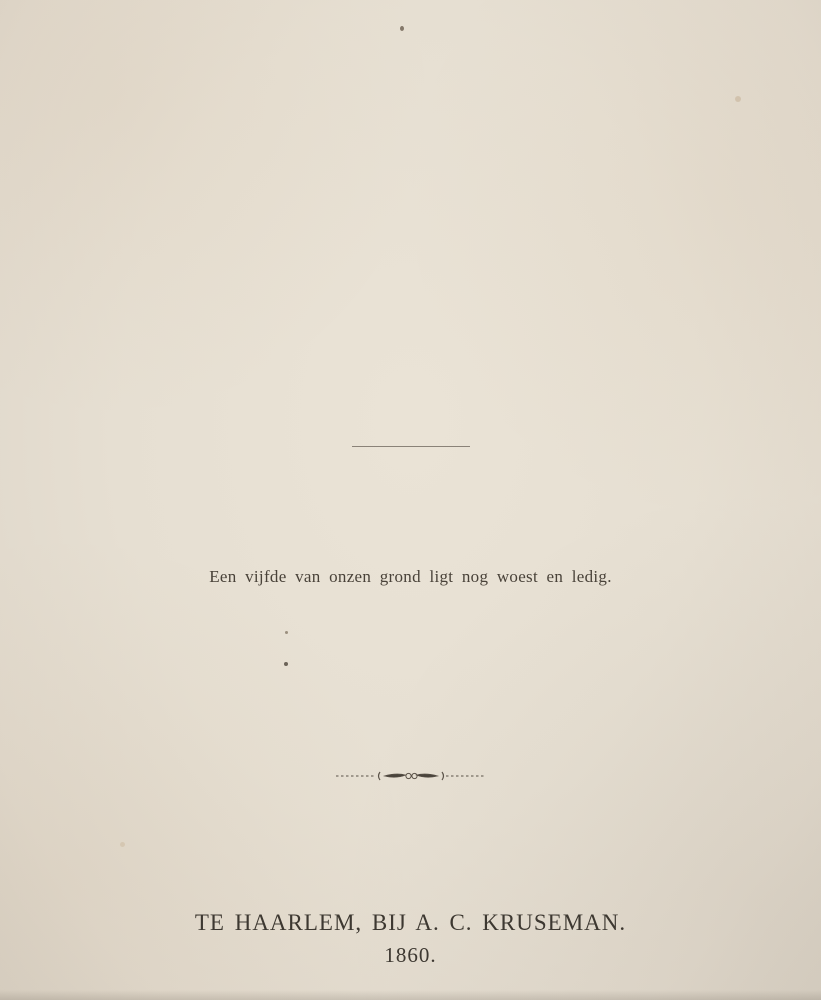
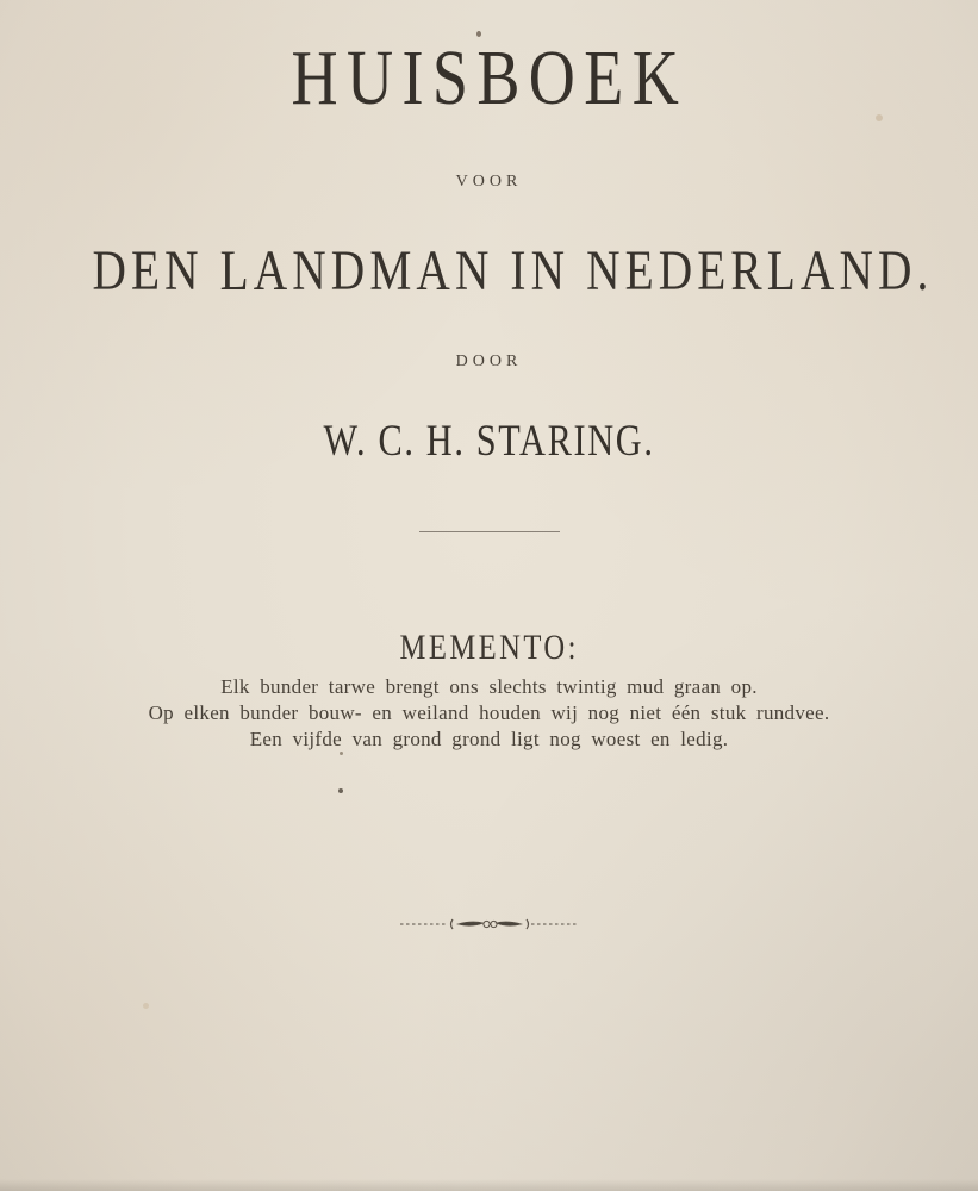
+ HUISBOEK
+ VOOR
+ DEN LANDMAN IN NEDERLAND.
+ DOOR
+ W. C. H. STARING.
+ MEMENTO:
+ Elk bunder tarwe brengt ons slechts twintig mud graan op.
+ Op elken bunder bouw- en weiland houden wij nog niet één stuk rundvee.
- Een vijfde van onzen grond ligt nog woest en ledig.
+ Een vijfde van grond grond ligt nog woest en ledig.
- TE HAARLEM, BIJ A. C. KRUSEMAN.
- 1860.
